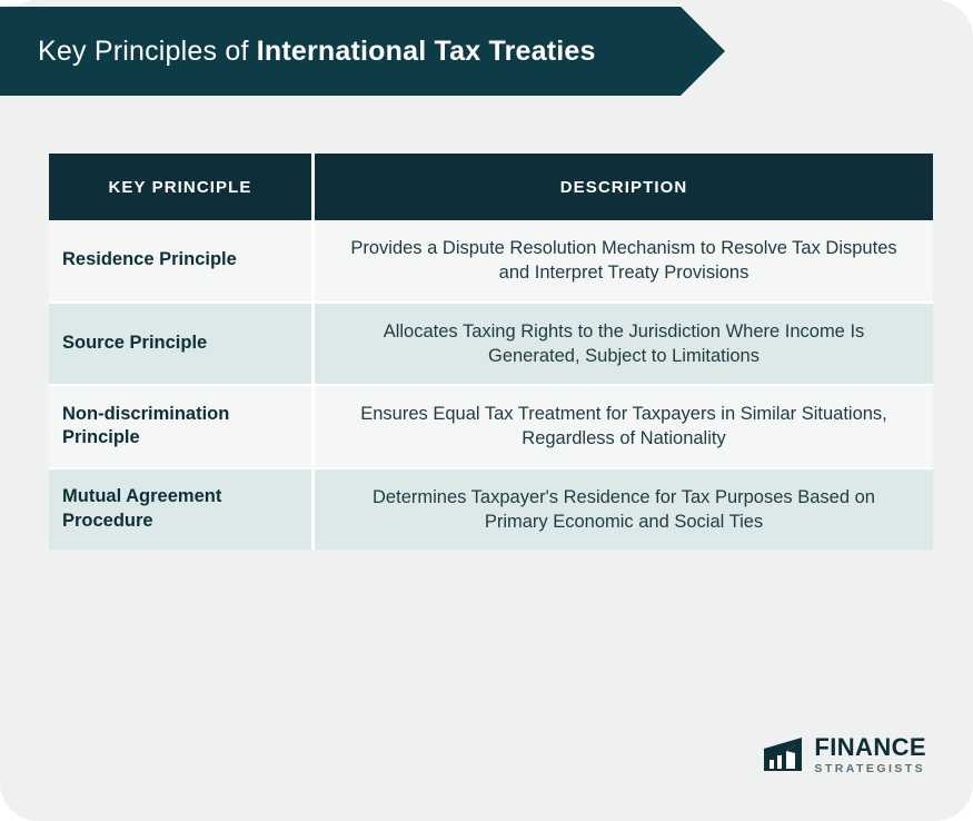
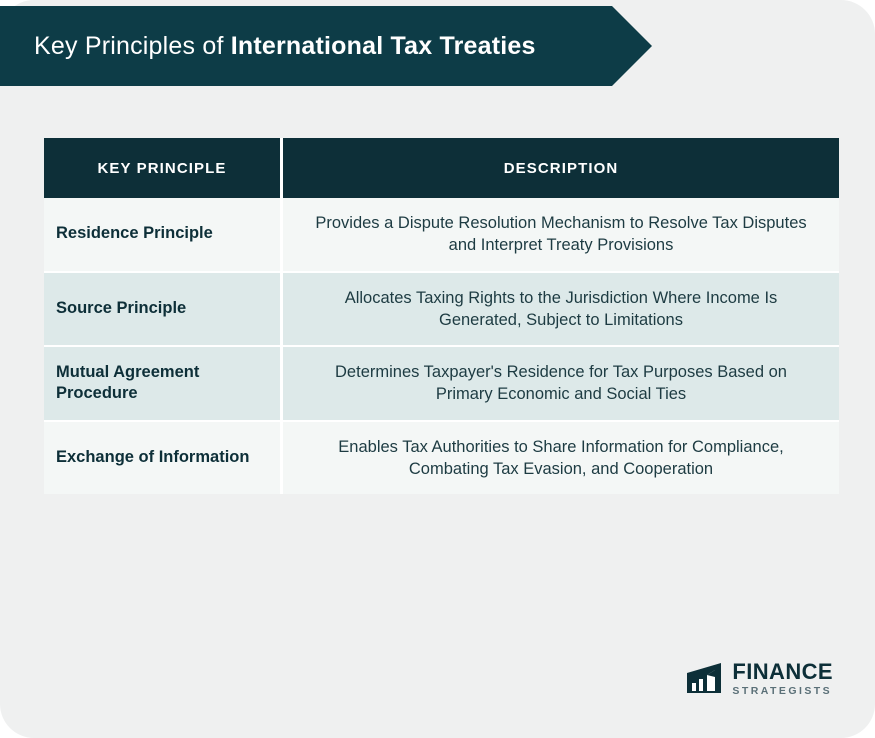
  Key Principles of International Tax Treaties
  KEY PRINCIPLE	DESCRIPTION
  Residence Principle	Provides a Dispute Resolution Mechanism to Resolve Tax Disputes and Interpret Treaty Provisions
  Source Principle	Allocates Taxing Rights to the Jurisdiction Where Income Is Generated, Subject to Limitations
- Non-discrimination Principle	Ensures Equal Tax Treatment for Taxpayers in Similar Situations, Regardless of Nationality
  Mutual Agreement Procedure	Determines Taxpayer's Residence for Tax Purposes Based on Primary Economic and Social Ties
+ Exchange of Information	Enables Tax Authorities to Share Information for Compliance, Combating Tax Evasion, and Cooperation
  FINANCE
  STRATEGISTS
